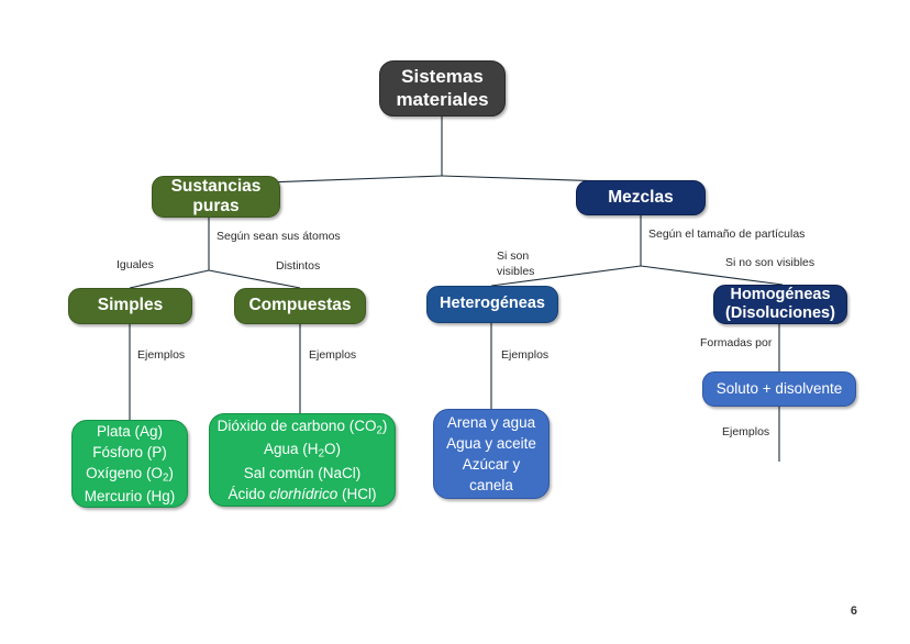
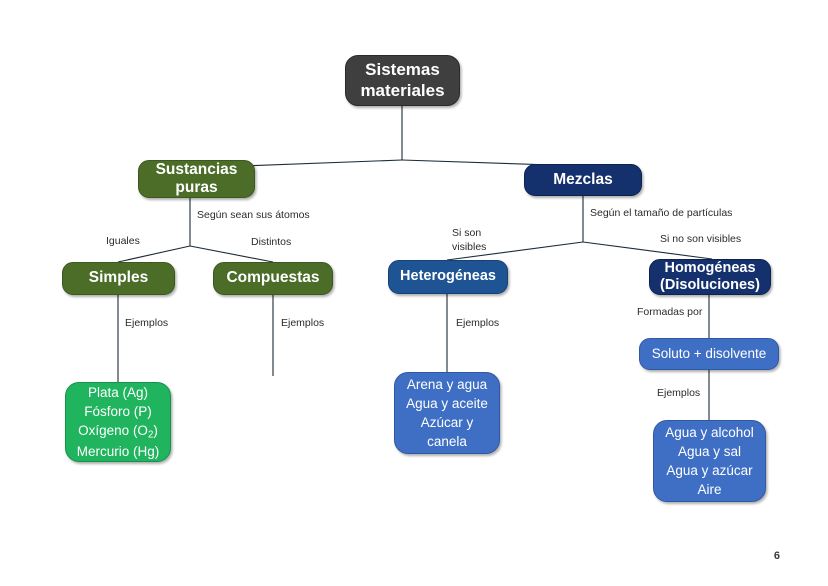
  Sistemas
  materiales
  Sustancias
  puras
  Mezclas
  Simples
  Compuestas
  Heterogéneas
  Homogéneas
  (Disoluciones)
  Soluto + disolvente
  Plata (Ag)
  Fósforo (P)
  Oxígeno (O2)
  Mercurio (Hg)
- Dióxido de carbono (CO2)
- Agua (H2O)
- Sal común (NaCl)
- Ácido clorhídrico (HCl)
  Arena y agua
  Agua y aceite
  Azúcar y
  canela
+ Agua y alcohol
+ Agua y sal
+ Agua y azúcar
+ Aire
  Según sean sus átomos
  Iguales
  Distintos
  Según el tamaño de partículas
  Si son
  visibles
  Si no son visibles
  Ejemplos
  Ejemplos
  Ejemplos
  Formadas por
  Ejemplos
  6
